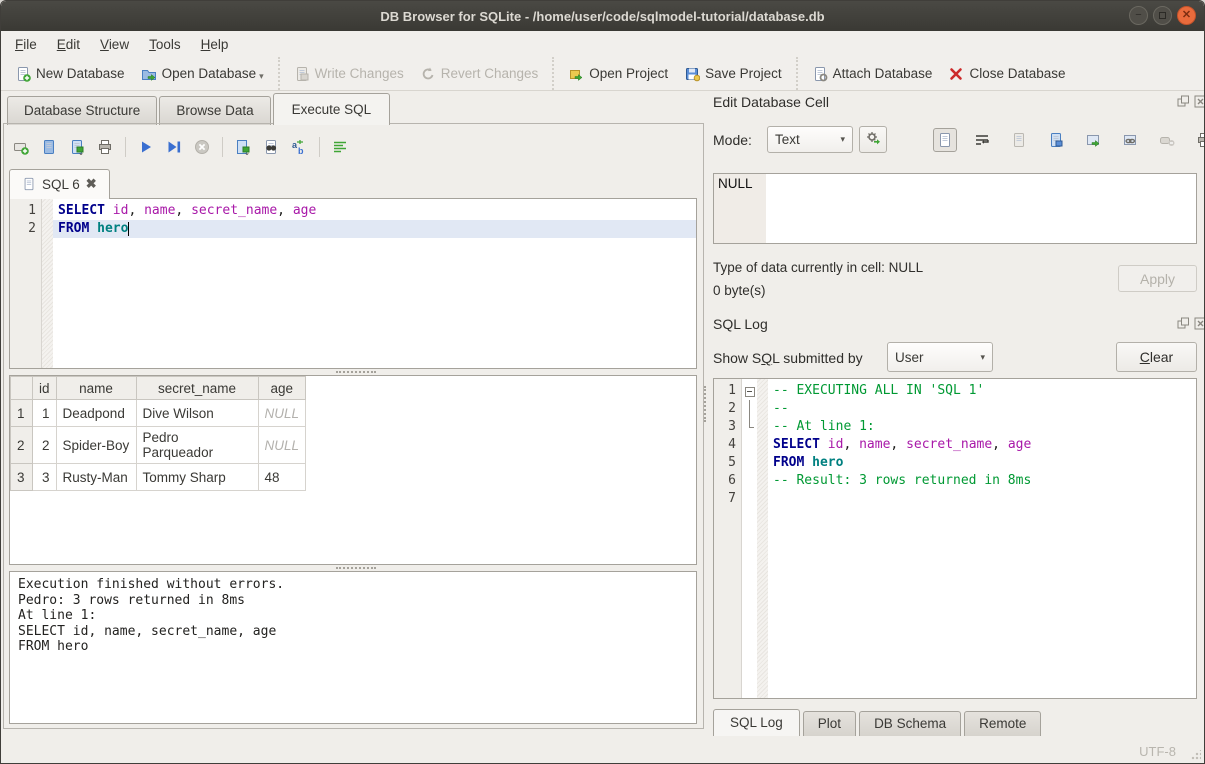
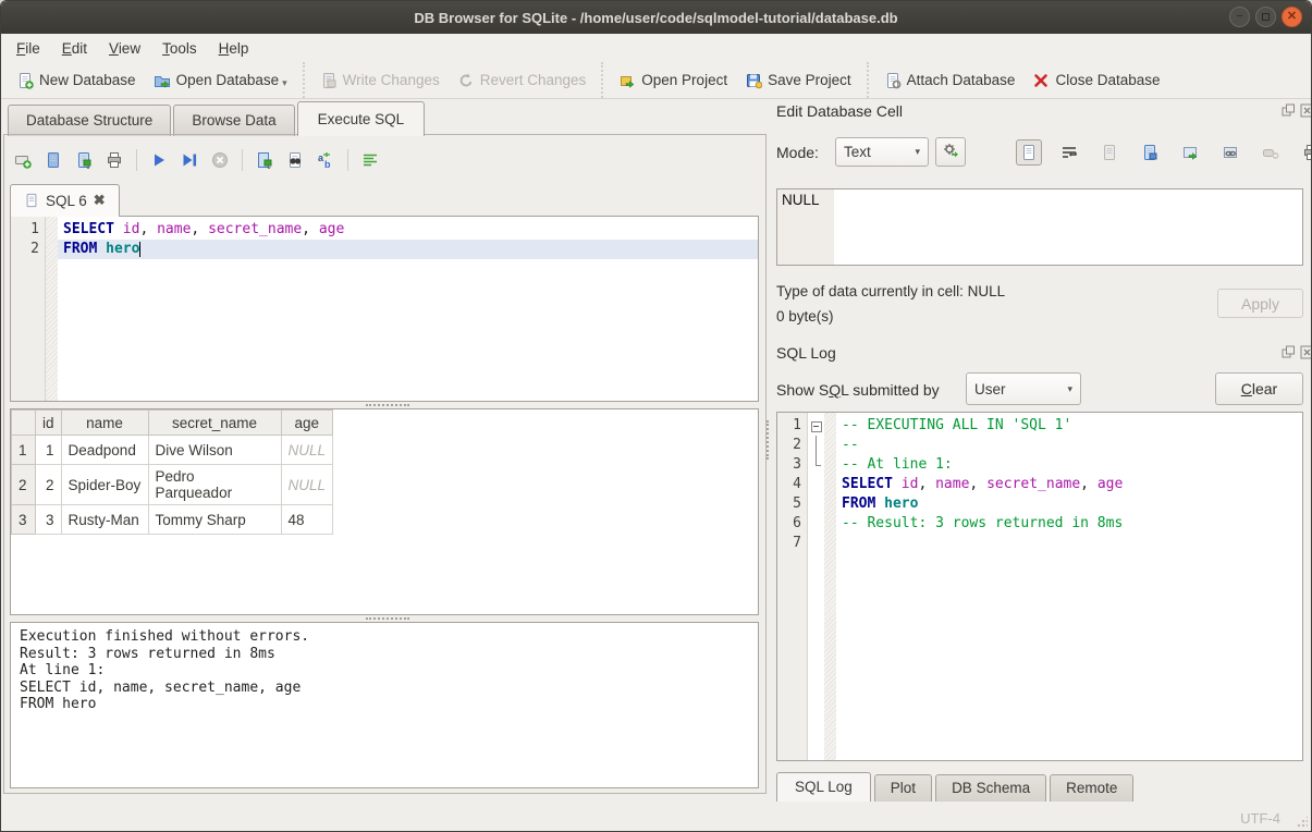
  DB Browser for SQLite - /home/user/code/sqlmodel-tutorial/database.db
  −
  ✕
  File
  Edit
  View
  Tools
  Help
  New Database
  Open Database
  ▾
  Write Changes
  Revert Changes
  Open Project
  Save Project
  Attach Database
  Close Database
  Database Structure
  Browse Data
  Execute SQL
  a
  b
  SQL 6
  ✖
  1
  2
  SELECT id, name, secret_name, age
  FROM hero
  	id	name	secret_name	age
  1	1	Deadpond	Dive Wilson	NULL
  2	2	Spider-Boy	Pedro Parqueador	NULL
  3	3	Rusty-Man	Tommy Sharp	48
  Execution finished without errors.
- Pedro: 3 rows returned in 8ms
+ Result: 3 rows returned in 8ms
  At line 1:
  SELECT id, name, secret_name, age
  FROM hero
  Edit Database Cell
  Mode:
  Text
  ▾
  NULL
  Type of data currently in cell: NULL
  0 byte(s)
  Apply
  SQL Log
  Show SQL submitted by
  User
  ▾
  C
  lear
  1
  2
  3
  4
  5
  6
  7
  -- EXECUTING ALL IN 'SQL 1'
  --
  -- At line 1:
  SELECT id, name, secret_name, age
  FROM hero
  -- Result: 3 rows returned in 8ms
  SQL Log
  Plot
  DB Schema
  Remote
- UTF-8
+ UTF-4
